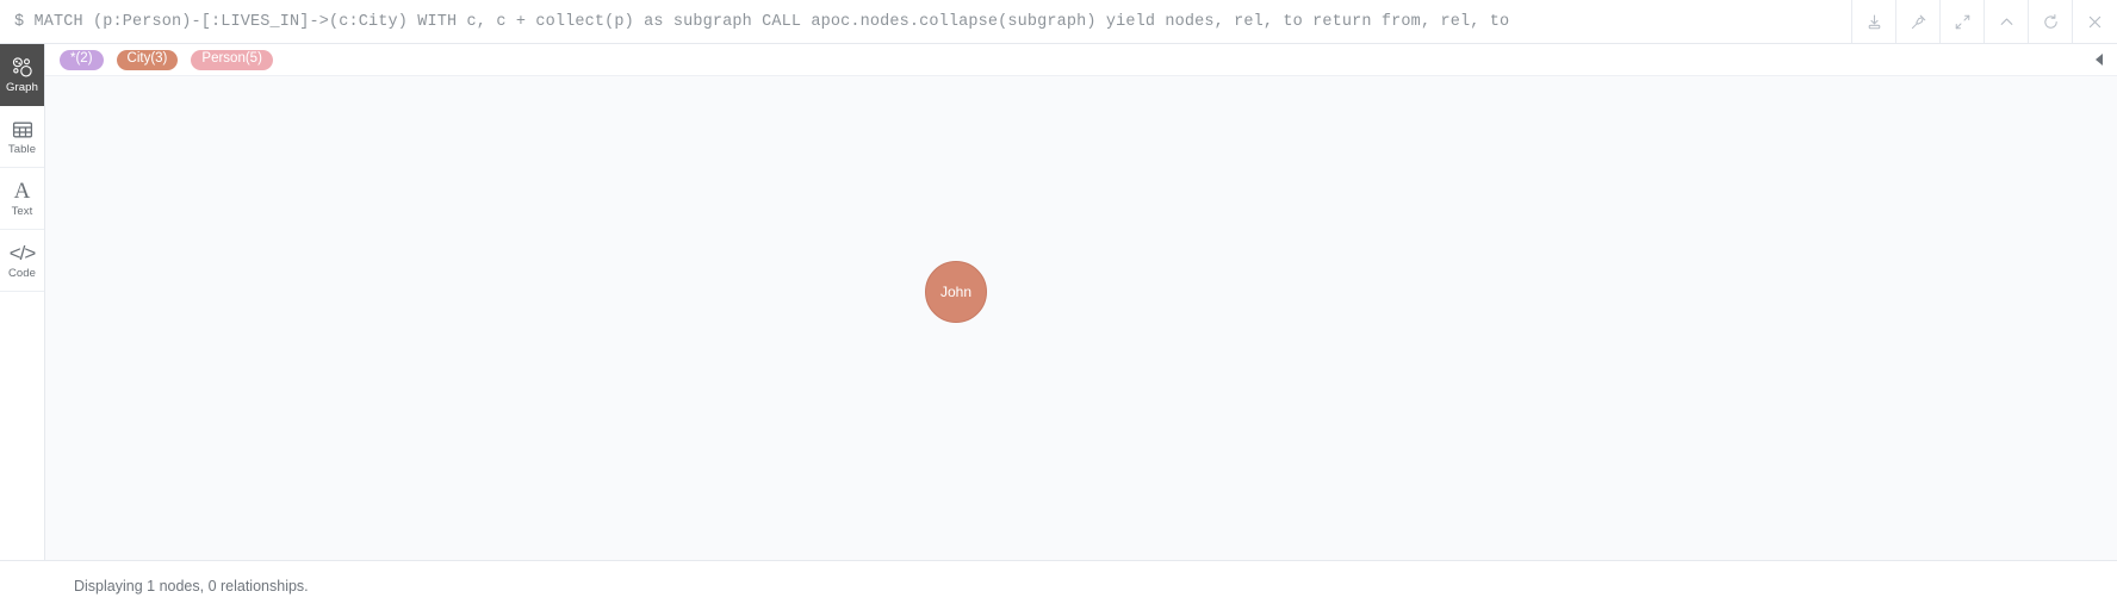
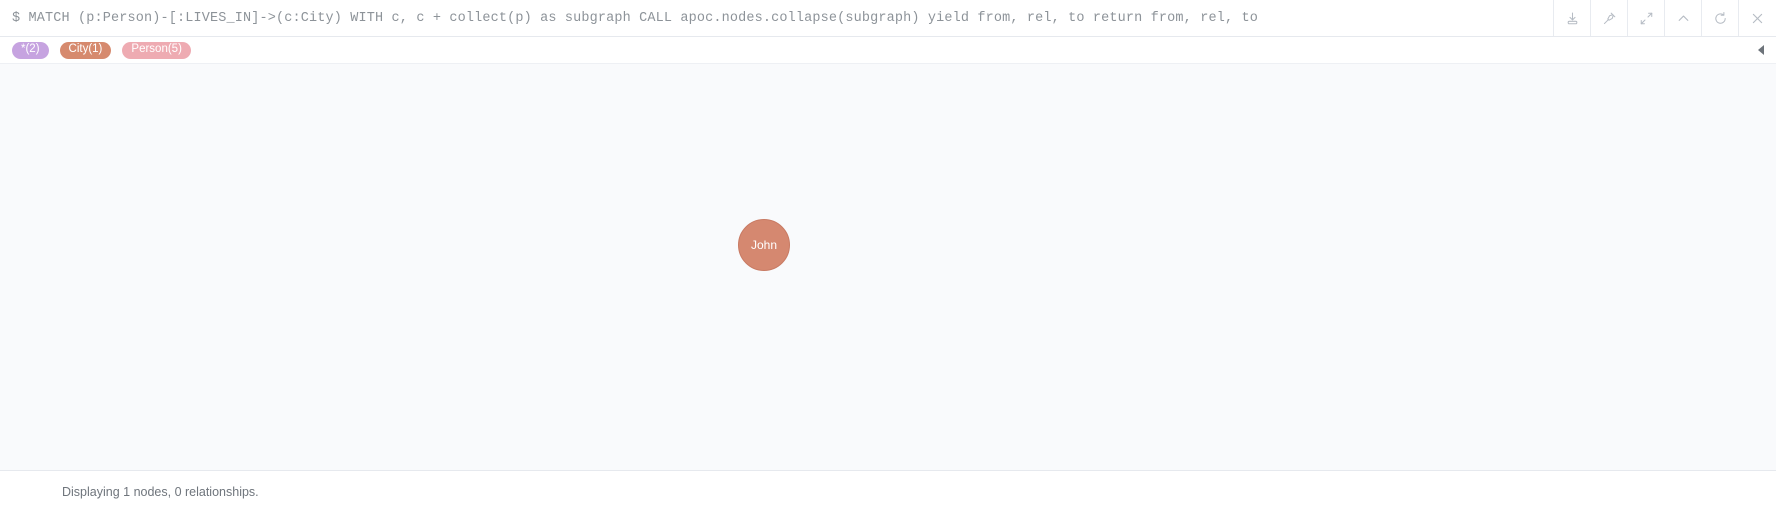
- $ MATCH (p:Person)-[:LIVES_IN]->(c:City) WITH c, c + collect(p) as subgraph CALL apoc.nodes.collapse(subgraph) yield nodes, rel, to return from, rel, to
+ $ MATCH (p:Person)-[:LIVES_IN]->(c:City) WITH c, c + collect(p) as subgraph CALL apoc.nodes.collapse(subgraph) yield from, rel, to return from, rel, to
- Graph
- Table
- A
- Text
- </>
- Code
  *(2)
- City(3)
+ City(1)
  Person(5)
  John
  Displaying 1 nodes, 0 relationships.
